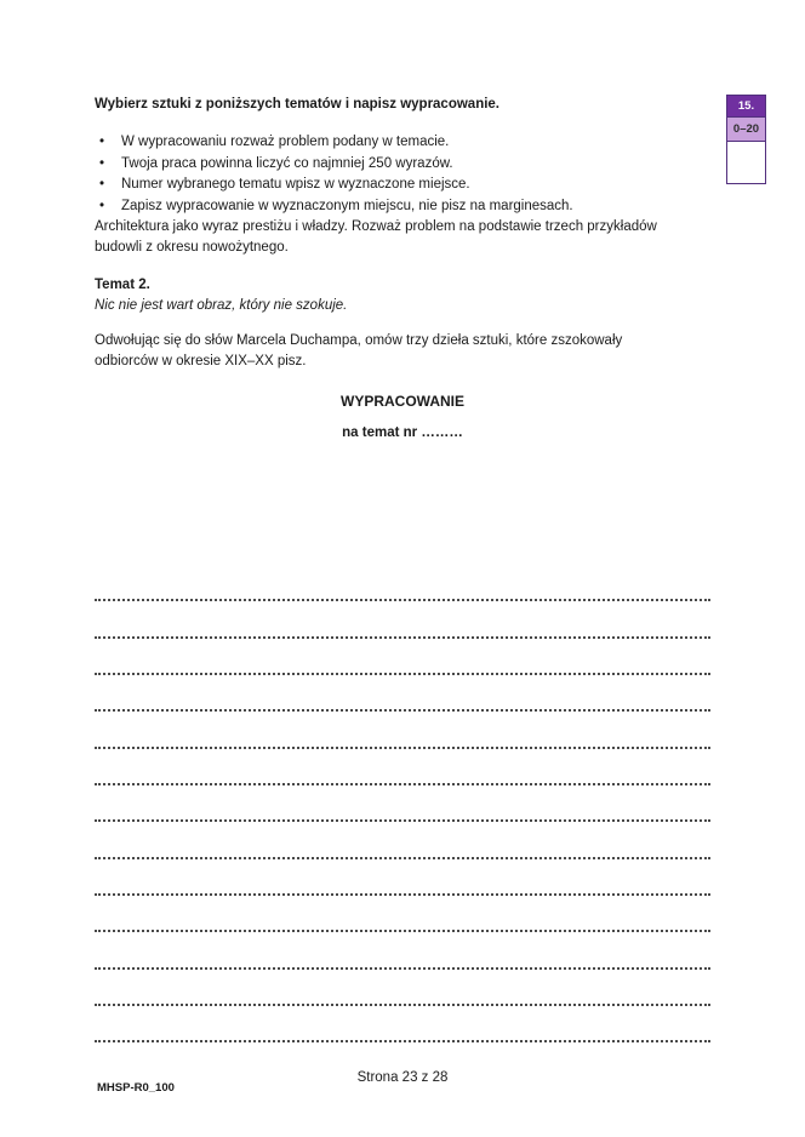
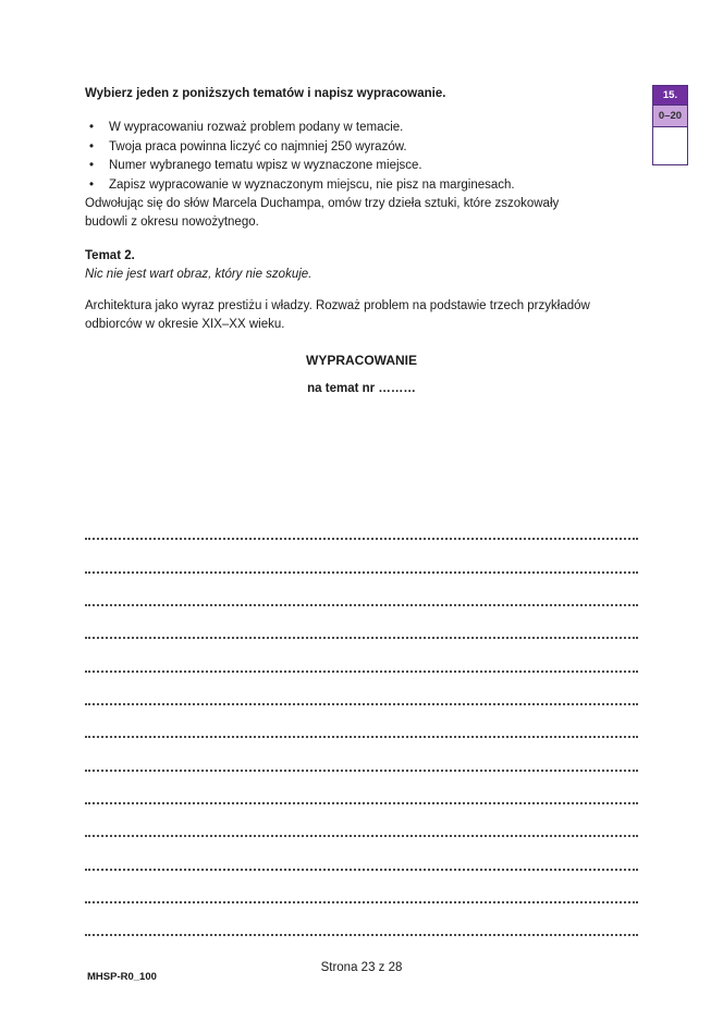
- Wybierz sztuki z poniższych tematów i napisz wypracowanie.
+ Wybierz jeden z poniższych tematów i napisz wypracowanie.
  •
  W wypracowaniu rozważ problem podany w temacie.
  •
  Twoja praca powinna liczyć co najmniej 250 wyrazów.
  •
  Numer wybranego tematu wpisz w wyznaczone miejsce.
  •
  Zapisz wypracowanie w wyznaczonym miejscu, nie pisz na marginesach.
- Architektura jako wyraz prestiżu i władzy. Rozważ problem na podstawie trzech przykładów
+ Odwołując się do słów Marcela Duchampa, omów trzy dzieła sztuki, które zszokowały
  budowli z okresu nowożytnego.
  Temat 2.
  Nic nie jest wart obraz, który nie szokuje.
- Odwołując się do słów Marcela Duchampa, omów trzy dzieła sztuki, które zszokowały
+ Architektura jako wyraz prestiżu i władzy. Rozważ problem na podstawie trzech przykładów
- odbiorców w okresie XIX–XX pisz.
+ odbiorców w okresie XIX–XX wieku.
  WYPRACOWANIE
  na temat nr ………
  15.
  0–20
  Strona 23 z 28
  MHSP-R0_100
